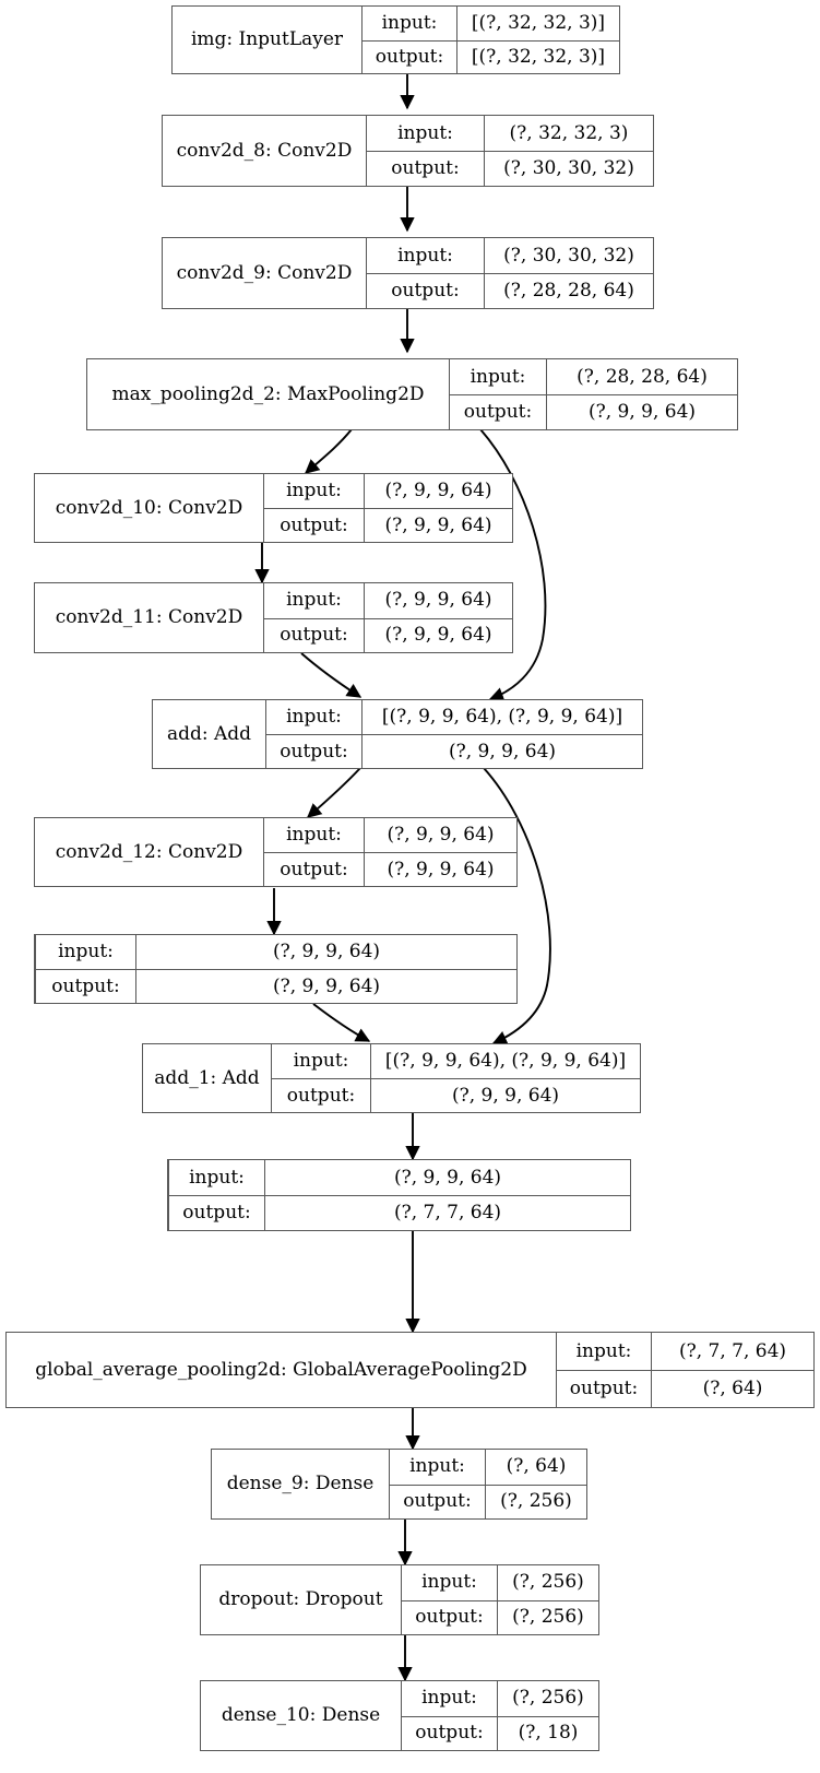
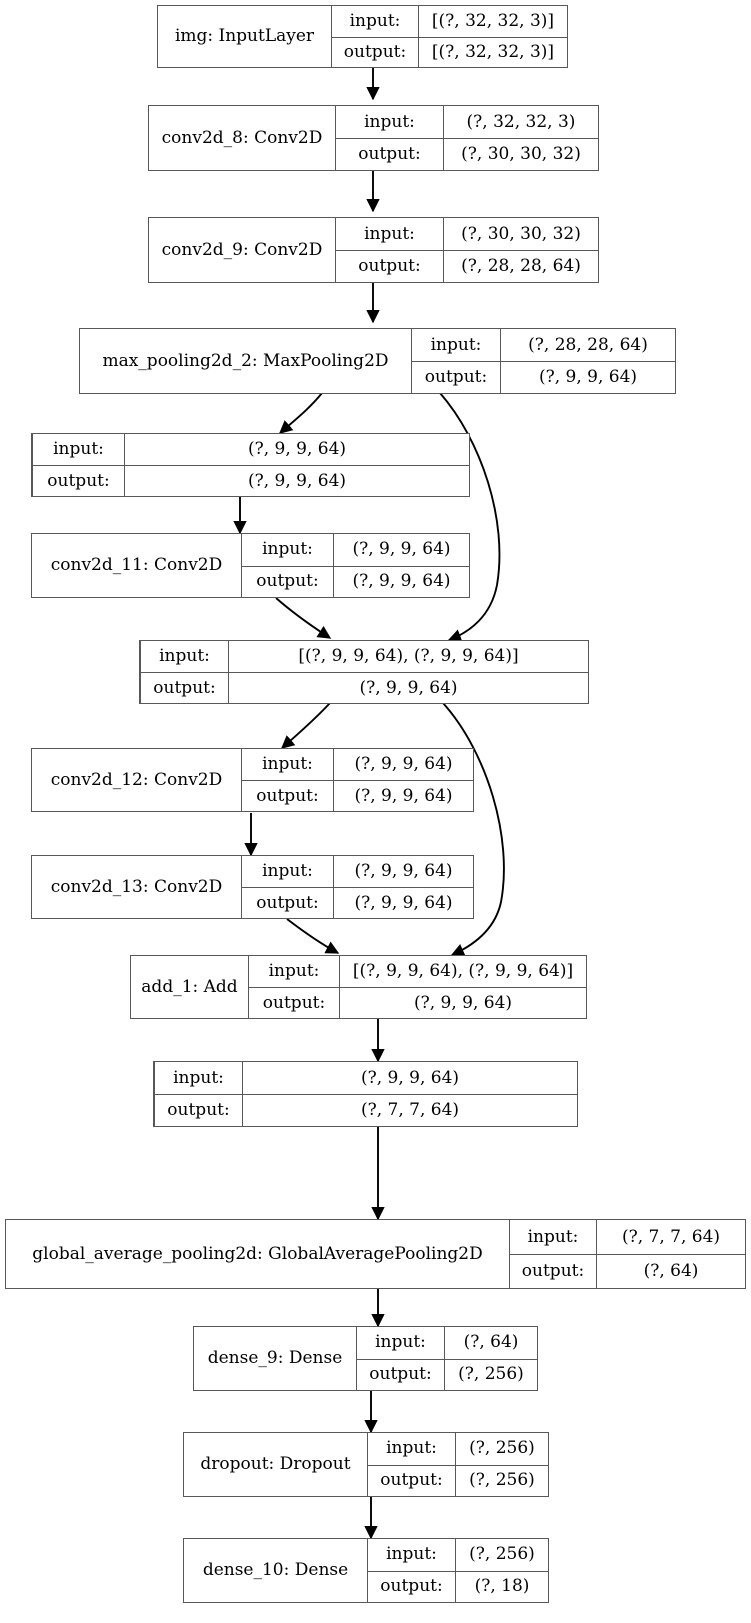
  img: InputLayer
  input:
  output:
  [(?, 32, 32, 3)]
  [(?, 32, 32, 3)]
  conv2d_8: Conv2D
  input:
  output:
  (?, 32, 32, 3)
  (?, 30, 30, 32)
  conv2d_9: Conv2D
  input:
  output:
  (?, 30, 30, 32)
  (?, 28, 28, 64)
  max_pooling2d_2: MaxPooling2D
  input:
  output:
  (?, 28, 28, 64)
  (?, 9, 9, 64)
- conv2d_10: Conv2D
  input:
  output:
  (?, 9, 9, 64)
  (?, 9, 9, 64)
  conv2d_11: Conv2D
  input:
  output:
  (?, 9, 9, 64)
  (?, 9, 9, 64)
- add: Add
  input:
  output:
  [(?, 9, 9, 64), (?, 9, 9, 64)]
  (?, 9, 9, 64)
  conv2d_12: Conv2D
  input:
  output:
  (?, 9, 9, 64)
  (?, 9, 9, 64)
+ conv2d_13: Conv2D
  input:
  output:
  (?, 9, 9, 64)
  (?, 9, 9, 64)
  add_1: Add
  input:
  output:
  [(?, 9, 9, 64), (?, 9, 9, 64)]
  (?, 9, 9, 64)
  input:
  output:
  (?, 9, 9, 64)
  (?, 7, 7, 64)
  global_average_pooling2d: GlobalAveragePooling2D
  input:
  output:
  (?, 7, 7, 64)
  (?, 64)
  dense_9: Dense
  input:
  output:
  (?, 64)
  (?, 256)
  dropout: Dropout
  input:
  output:
  (?, 256)
  (?, 256)
  dense_10: Dense
  input:
  output:
  (?, 256)
  (?, 18)
